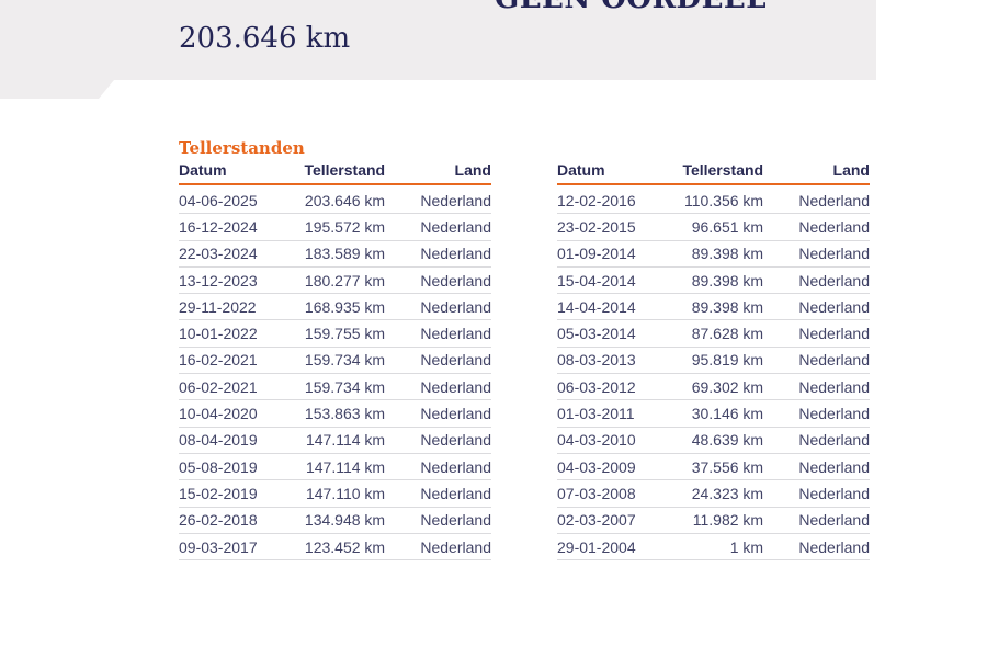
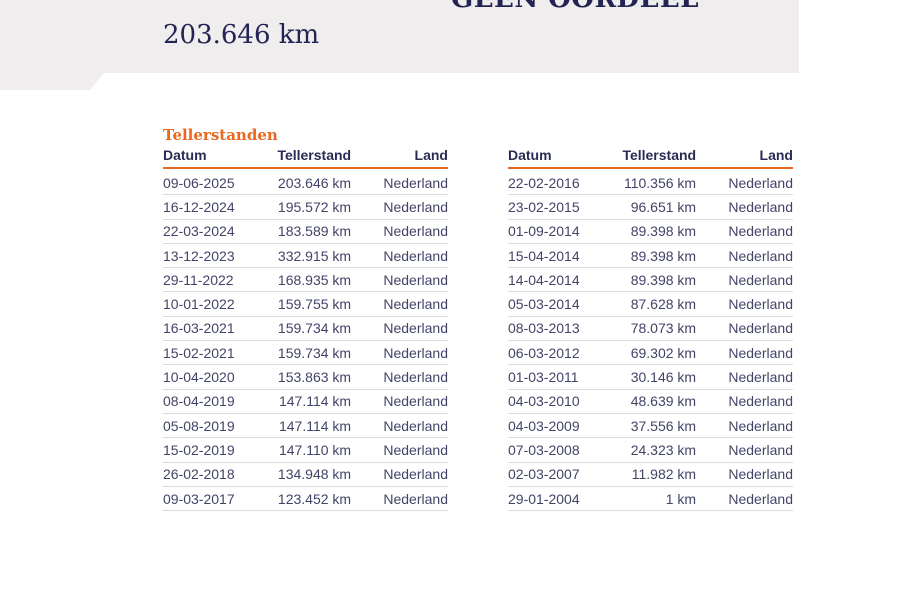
  203.646 km
  Tellerstanden
  Datum
  Tellerstand
  Land
- 04-06-2025
+ 09-06-2025
  203.646 km
  Nederland
  16-12-2024
  195.572 km
  Nederland
  22-03-2024
  183.589 km
  Nederland
  13-12-2023
- 180.277 km
+ 332.915 km
  Nederland
  29-11-2022
  168.935 km
  Nederland
  10-01-2022
  159.755 km
  Nederland
- 16-02-2021
+ 16-03-2021
  159.734 km
  Nederland
- 06-02-2021
+ 15-02-2021
  159.734 km
  Nederland
  10-04-2020
  153.863 km
  Nederland
  08-04-2019
  147.114 km
  Nederland
  05-08-2019
  147.114 km
  Nederland
  15-02-2019
  147.110 km
  Nederland
  26-02-2018
  134.948 km
  Nederland
  09-03-2017
  123.452 km
  Nederland
  Datum
  Tellerstand
  Land
- 12-02-2016
+ 22-02-2016
  110.356 km
  Nederland
  23-02-2015
  96.651 km
  Nederland
  01-09-2014
  89.398 km
  Nederland
  15-04-2014
  89.398 km
  Nederland
  14-04-2014
  89.398 km
  Nederland
  05-03-2014
  87.628 km
  Nederland
  08-03-2013
- 95.819 km
+ 78.073 km
  Nederland
  06-03-2012
  69.302 km
  Nederland
  01-03-2011
  30.146 km
  Nederland
  04-03-2010
  48.639 km
  Nederland
  04-03-2009
  37.556 km
  Nederland
  07-03-2008
  24.323 km
  Nederland
  02-03-2007
  11.982 km
  Nederland
  29-01-2004
  1 km
  Nederland
